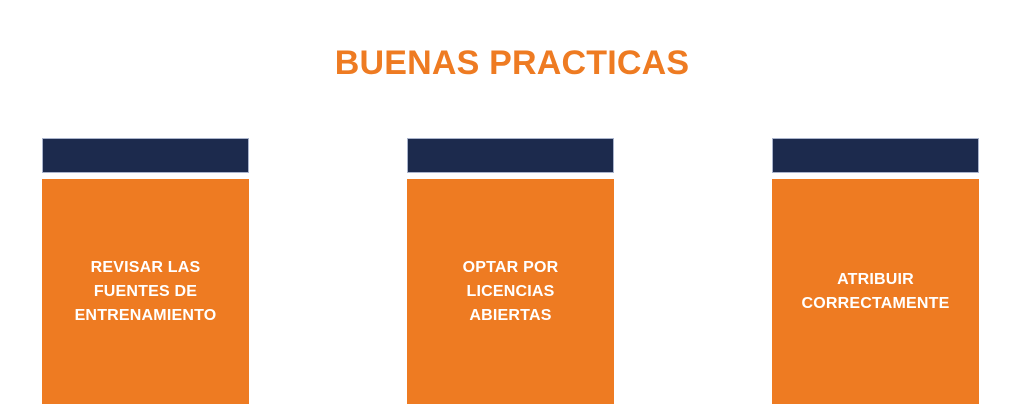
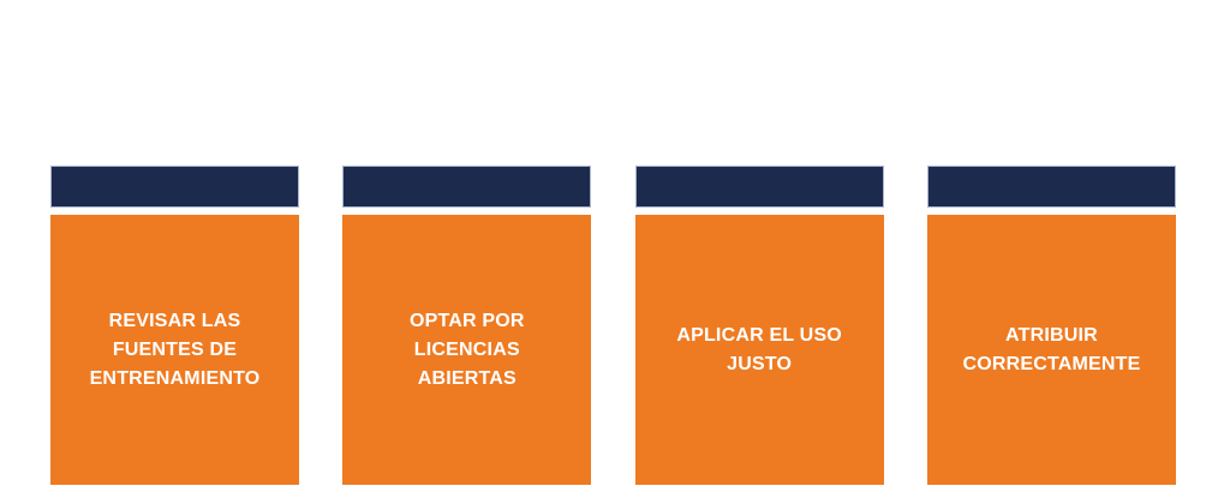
- BUENAS PRACTICAS
  REVISAR LAS
  FUENTES DE
  ENTRENAMIENTO
  OPTAR POR
  LICENCIAS
  ABIERTAS
+ APLICAR EL USO
+ JUSTO
  ATRIBUIR
  CORRECTAMENTE
